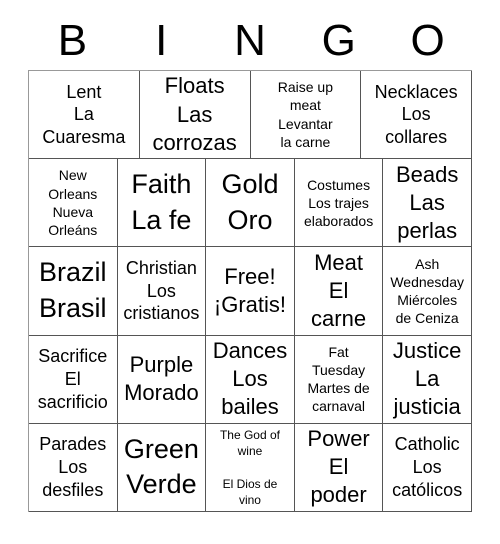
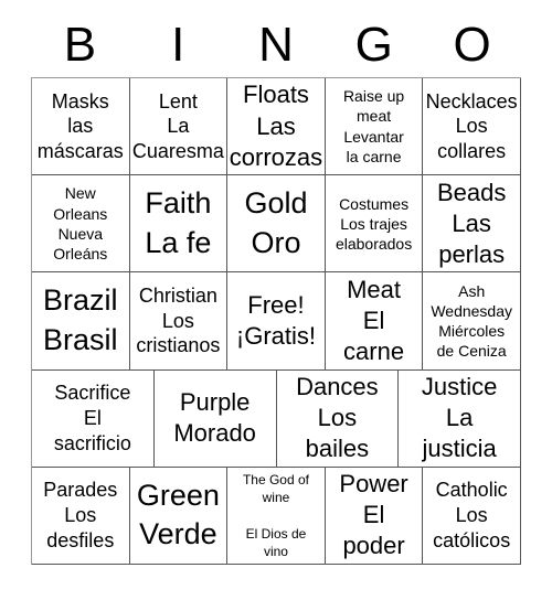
  B
  I
  N
  G
  O
+ Masks
+ las
+ máscaras
  Lent
  La
  Cuaresma
  Floats
  Las
  corrozas
  Raise up
  meat
  Levantar
  la carne
  Necklaces
  Los
  collares
  New
  Orleans
  Nueva
  Orleáns
  Faith
  La fe
  Gold
  Oro
  Costumes
  Los trajes
  elaborados
  Beads
  Las
  perlas
  Brazil
  Brasil
  Christian
  Los
  cristianos
  Free!
  ¡Gratis!
  Meat
  El
  carne
  Ash
  Wednesday
  Miércoles
  de Ceniza
  Sacrifice
  El
  sacrificio
  Purple
  Morado
  Dances
  Los
  bailes
- Fat
- Tuesday
- Martes de
- carnaval
  Justice
  La
  justicia
  Parades
  Los
  desfiles
  Green
  Verde
  The God of
  wine
  El Dios de
  vino
  Power
  El
  poder
  Catholic
  Los
  católicos
